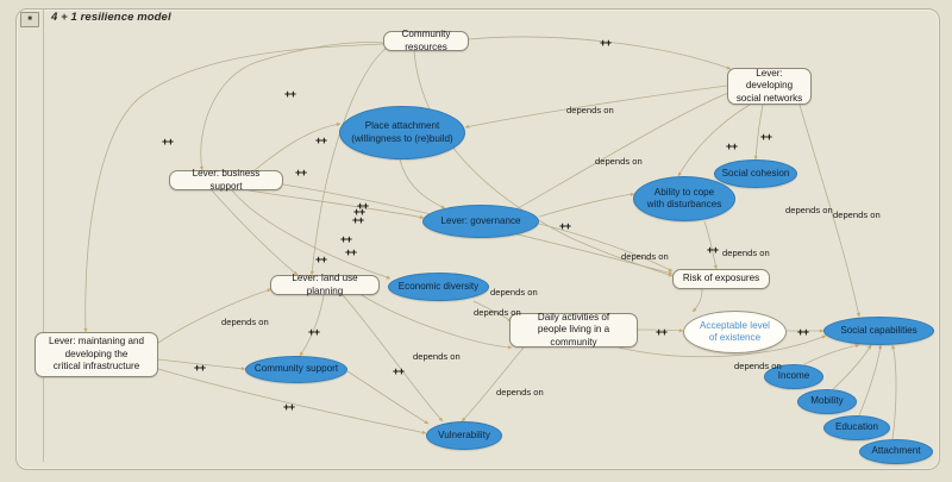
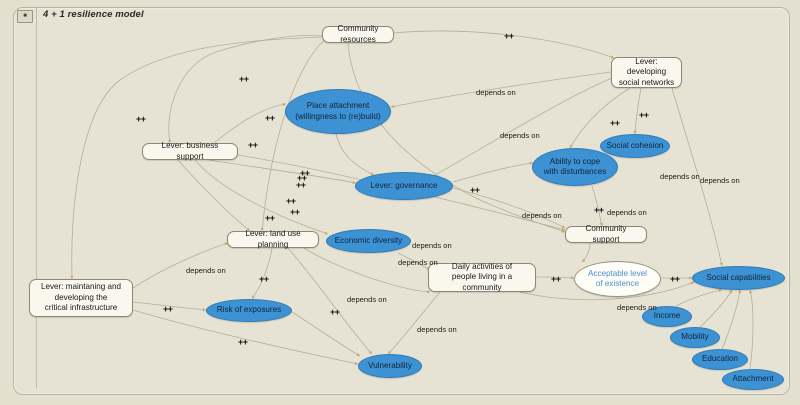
  4 + 1 resilience model
  Community resources
  Lever: developing
  social networks
  Place attachment
  (willingness to (re)build)
  Social cohesion
  Lever: business support
  Ability to cope
  with disturbances
  Lever: governance
- Risk of exposures
+ Community support
  Lever: land use planning
  Economic diversity
  Daily activities of
  people living in a community
  Acceptable level
  of existence
  Social capabilities
  Lever: maintaning and
  developing the
  critical infrastructure
- Community support
+ Risk of exposures
  Income
  Mobility
  Vulnerability
  Education
  Attachment
  ++
  ++
  ++
  ++
  ++
  depends on
  depends on
  ++
  ++
  depends on
  ++
  ++
  ++
  ++
  ++
  ++
  depends on
  ++
  depends on
  ++
  depends on
  ++
  depends on
  depends on
  depends on
  ++
  ++
  ++
  depends on
  depends on
  depends on
  ++
  ++
